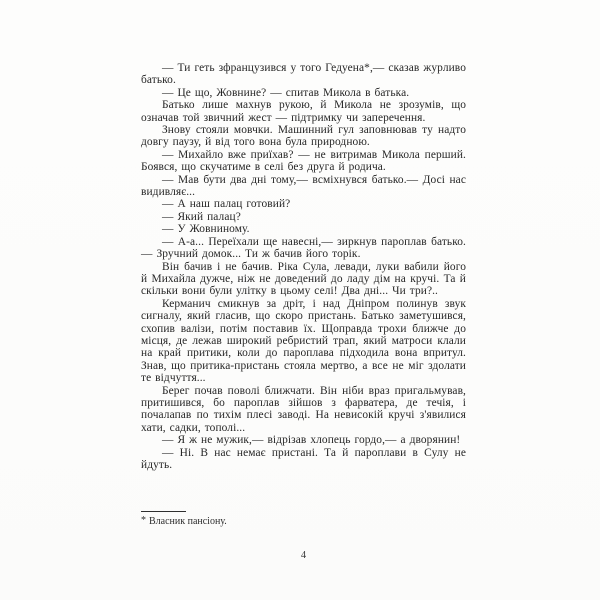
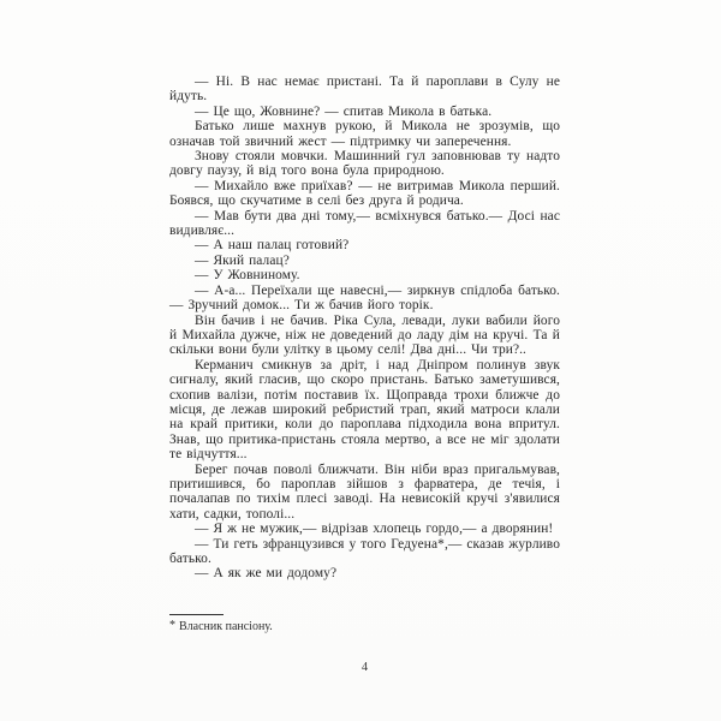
- — Ти геть зфранцузився у того Гедуена*,— сказав журливо батько.
+ — Ні. В нас немає пристані. Та й пароплави в Сулу не йдуть.
  — Це що, Жовнине? — спитав Микола в батька.
  Батько лише махнув рукою, й Микола не зрозумів, що означав той звичний жест — підтримку чи заперечення.
  Знову стояли мовчки. Машинний гул заповнював ту надто довгу паузу, й від того вона була природною.
  — Михайло вже приїхав? — не витримав Микола перший. Боявся, що скучатиме в селі без друга й родича.
  — Мав бути два дні тому,— всміхнувся батько.— Досі нас видивляє...
  — А наш палац готовий?
  — Який палац?
  — У Жовниному.
- — А-а... Переїхали ще навесні,— зиркнув пароплав батько.— Зручний домок... Ти ж бачив його торік.
+ — А-а... Переїхали ще навесні,— зиркнув спідлоба батько.— Зручний домок... Ти ж бачив його торік.
  Він бачив і не бачив. Ріка Сула, левади, луки вабили його й Михайла дужче, ніж не доведений до ладу дім на кручі. Та й скільки вони були улітку в цьому селі! Два дні... Чи три?..
  Керманич смикнув за дріт, і над Дніпром полинув звук сигналу, який гласив, що скоро пристань. Батько заметушився, схопив валізи, потім поставив їх. Щоправда трохи ближче до місця, де лежав широкий ребристий трап, який матроси клали на край притики, коли до пароплава підходила вона впритул. Знав, що притика-пристань стояла мертво, а все не міг здолати те відчуття...
  Берег почав поволі ближчати. Він ніби враз пригальмував, притишився, бо пароплав зійшов з фарватера, де течія, і почалапав по тихім плесі заводі. На невисокій кручі з'явилися хати, садки, тополі...
  — Я ж не мужик,— відрізав хлопець гордо,— а дворянин!
- — Ні. В нас немає пристані. Та й пароплави в Сулу не йдуть.
+ — Ти геть зфранцузився у того Гедуена*,— сказав журливо батько.
+ — А як же ми додому?
  * Власник пансіону.
  4
